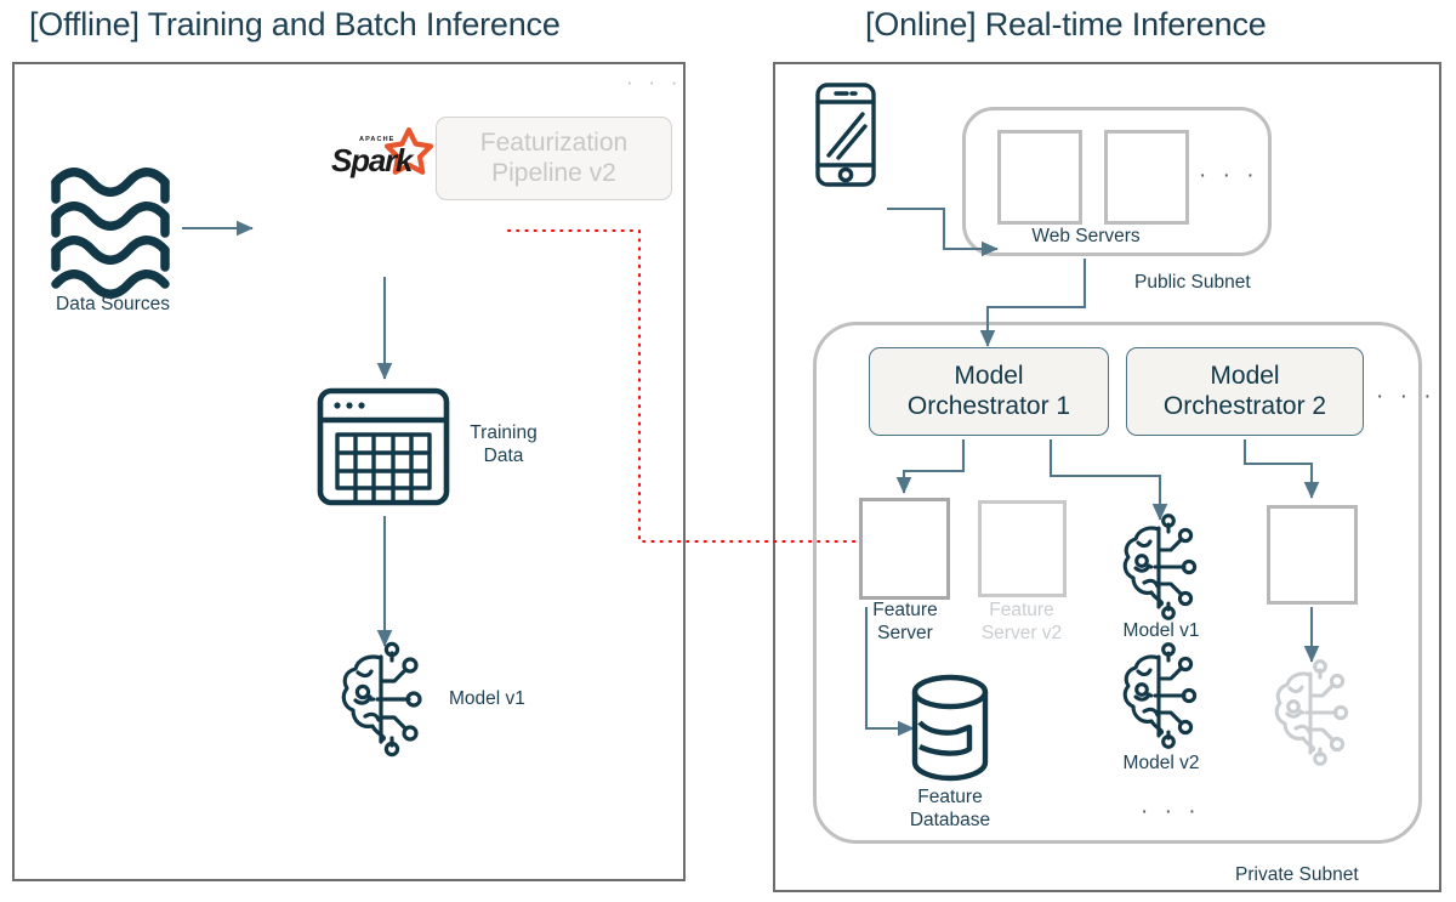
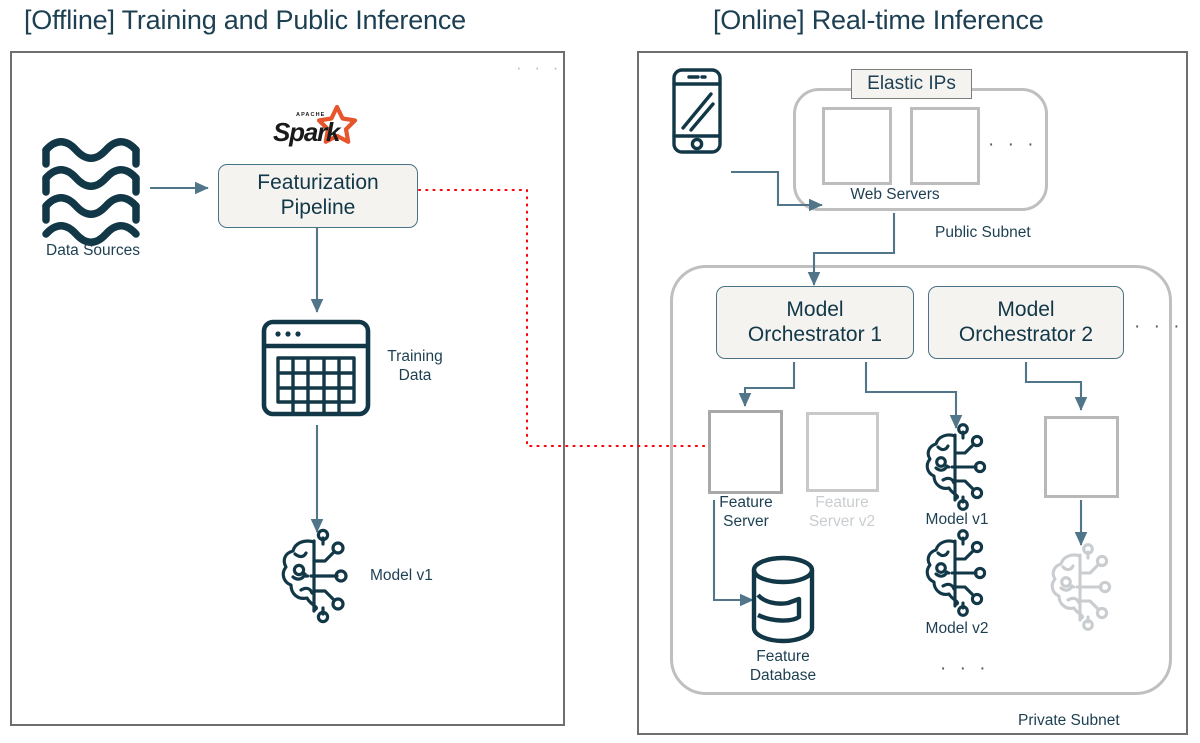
- [Offline] Training and Batch Inference
+ [Offline] Training and Public Inference
  [Online] Real-time Inference
  · · ·
- Featurization Pipeline v2
  Spark
+ Featurization
+ Pipeline
  Data Sources
  Training
  Data
  Model v1
+ Elastic IPs
  · · ·
  Web Servers
  Public Subnet
  Model
  Orchestrator 1
  Model
  Orchestrator 2
  · · ·
  Feature
  Server
  Feature
  Server v2
  Feature
  Database
  Model v1
  Model v2
  · · ·
  Private Subnet
